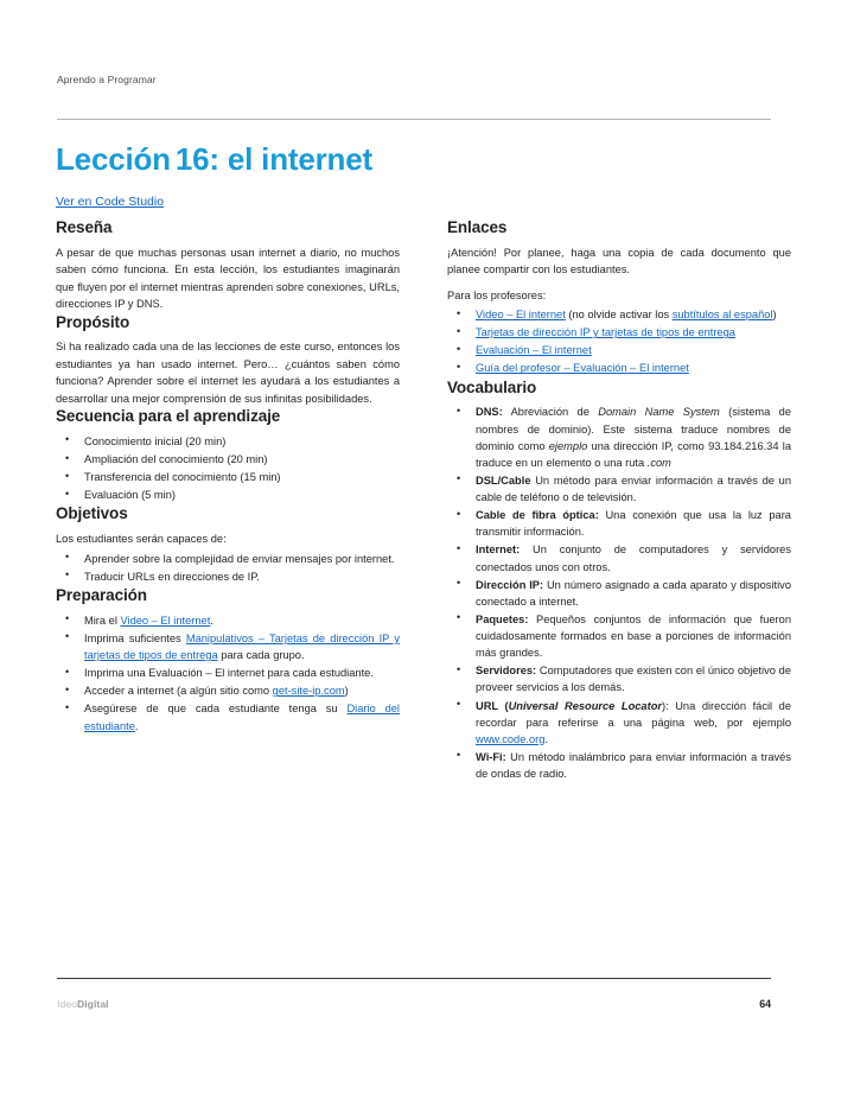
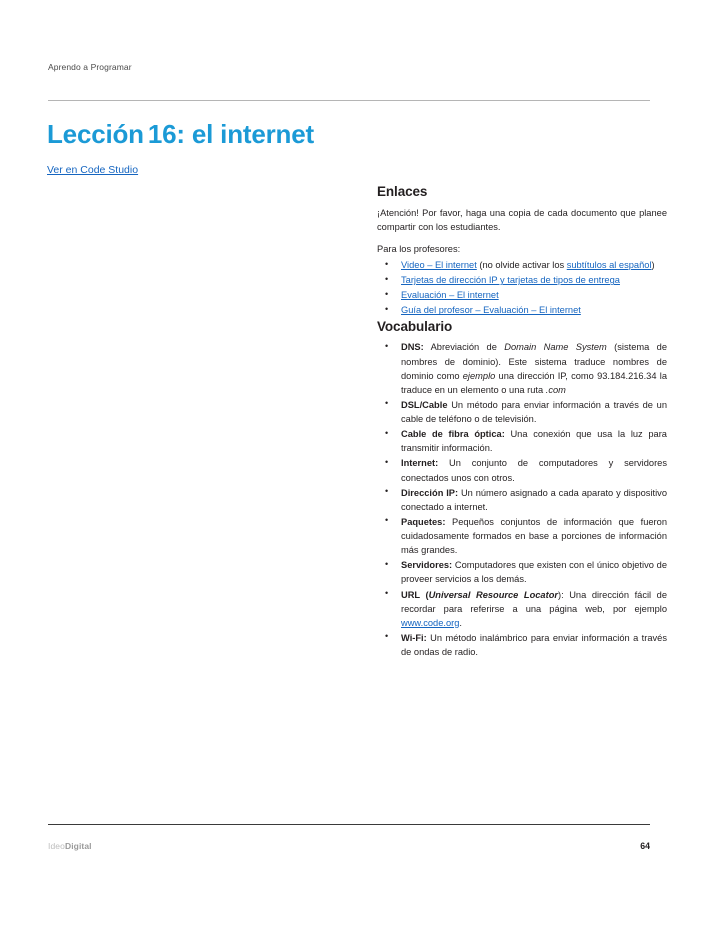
  Aprendo a Programar
  Lección 16: el internet
  Ver en Code Studio
- Reseña
- A pesar de que muchas personas usan internet a diario, no muchos saben cómo funciona. En esta lección, los estudiantes imaginarán que fluyen por el internet mientras aprenden sobre conexiones, URLs, direcciones IP y DNS.
- Propósito
- Si ha realizado cada una de las lecciones de este curso, entonces los estudiantes ya han usado internet. Pero… ¿cuántos saben cómo funciona? Aprender sobre el internet les ayudará a los estudiantes a desarrollar una mejor comprensión de sus infinitas posibilidades.
- Secuencia para el aprendizaje
- Conocimiento inicial (20 min)
- Ampliación del conocimiento (20 min)
- Transferencia del conocimiento (15 min)
- Evaluación (5 min)
- Objetivos
- Los estudiantes serán capaces de:
- Aprender sobre la complejidad de enviar mensajes por internet.
- Traducir URLs en direcciones de IP.
- Preparación
- Mira el Video – El internet.
- Imprima suficientes Manipulativos – Tarjetas de dirección IP y tarjetas de tipos de entrega para cada grupo.
- Imprima una Evaluación – El internet para cada estudiante.
- Acceder a internet (a algún sitio como get-site-ip.com)
- Asegúrese de que cada estudiante tenga su Diario del estudiante.
  Enlaces
- ¡Atención! Por planee, haga una copia de cada documento que planee compartir con los estudiantes.
+ ¡Atención! Por favor, haga una copia de cada documento que planee compartir con los estudiantes.
  Para los profesores:
  Video – El internet (no olvide activar los subtítulos al español)
  Tarjetas de dirección IP y tarjetas de tipos de entrega
  Evaluación – El internet
  Guía del profesor – Evaluación – El internet
  Vocabulario
  DNS: Abreviación de Domain Name System (sistema de nombres de dominio). Este sistema traduce nombres de dominio como ejemplo una dirección IP, como 93.184.216.34 la traduce en un elemento o una ruta .com
  DSL/Cable Un método para enviar información a través de un cable de teléfono o de televisión.
  Cable de fibra óptica: Una conexión que usa la luz para transmitir información.
  Internet: Un conjunto de computadores y servidores conectados unos con otros.
  Dirección IP: Un número asignado a cada aparato y dispositivo conectado a internet.
  Paquetes: Pequeños conjuntos de información que fueron cuidadosamente formados en base a porciones de información más grandes.
  Servidores: Computadores que existen con el único objetivo de proveer servicios a los demás.
  URL (Universal Resource Locator): Una dirección fácil de recordar para referirse a una página web, por ejemplo www.code.org.
  Wi-Fi: Un método inalámbrico para enviar información a través de ondas de radio.
  IdeoDigital
  64
